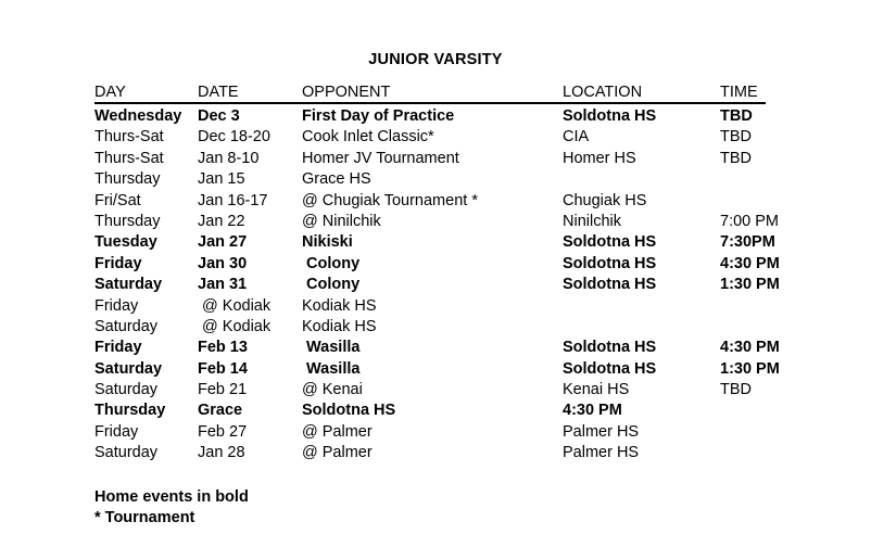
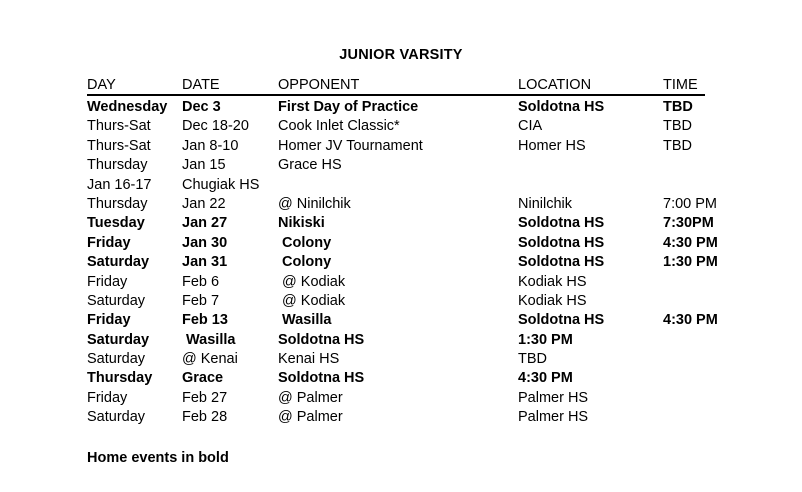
  JUNIOR VARSITY
  DAY
  DATE
  OPPONENT
  LOCATION
  TIME
  Wednesday
  Dec 3
  First Day of Practice
  Soldotna HS
  TBD
  Thurs-Sat
  Dec 18-20
  Cook Inlet Classic*
  CIA
  TBD
  Thurs-Sat
  Jan 8-10
  Homer JV Tournament
  Homer HS
  TBD
  Thursday
  Jan 15
  Grace HS
- Fri/Sat
  Jan 16-17
- @ Chugiak Tournament *
  Chugiak HS
  Thursday
  Jan 22
  @ Ninilchik
  Ninilchik
  7:00 PM
  Tuesday
  Jan 27
  Nikiski
  Soldotna HS
  7:30PM
  Friday
  Jan 30
  Colony
  Soldotna HS
  4:30 PM
  Saturday
  Jan 31
  Colony
  Soldotna HS
  1:30 PM
  Friday
+ Feb 6
  @ Kodiak
  Kodiak HS
  Saturday
+ Feb 7
  @ Kodiak
  Kodiak HS
  Friday
  Feb 13
  Wasilla
  Soldotna HS
  4:30 PM
  Saturday
- Feb 14
  Wasilla
  Soldotna HS
  1:30 PM
  Saturday
- Feb 21
  @ Kenai
  Kenai HS
  TBD
  Thursday
  Grace
  Soldotna HS
  4:30 PM
  Friday
  Feb 27
  @ Palmer
  Palmer HS
  Saturday
- Jan 28
+ Feb 28
  @ Palmer
  Palmer HS
  Home events in bold
- * Tournament
